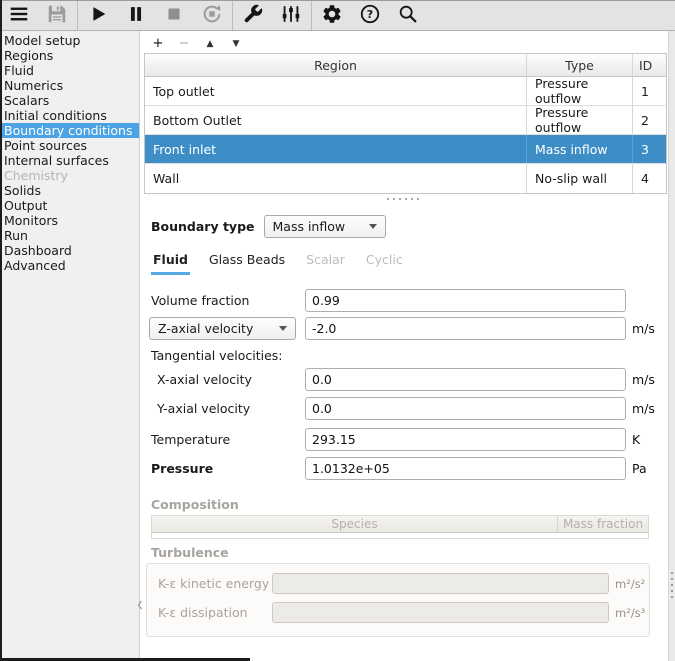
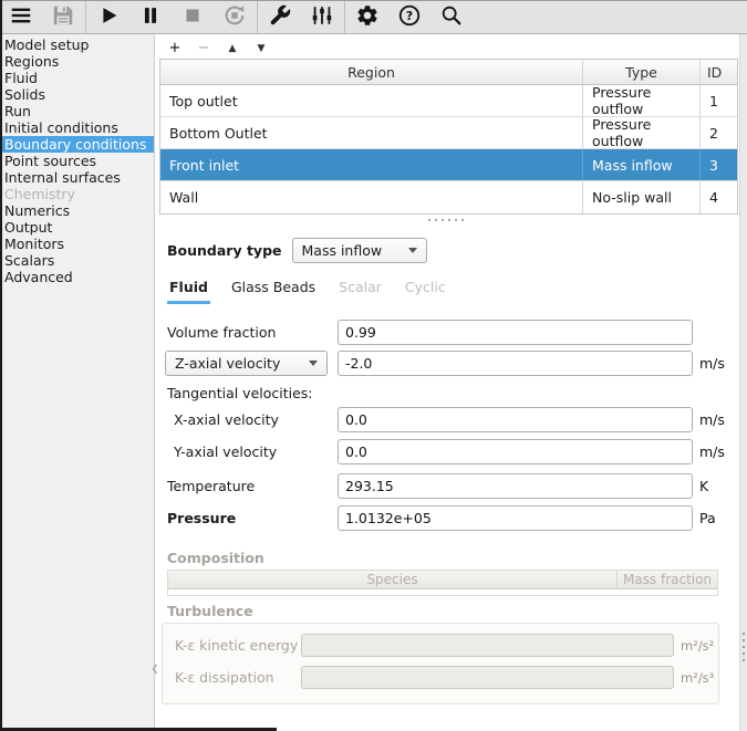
  ?
  Model setup
  Regions
  Fluid
- Numerics
+ Solids
- Scalars
+ Run
  Initial conditions
  Boundary conditions
  Point sources
  Internal surfaces
  Chemistry
- Solids
+ Numerics
  Output
  Monitors
- Run
+ Scalars
- Dashboard
  Advanced
  +
  −
  ▲
  ▼
  Region
  Type
  ID
  Top outlet
  Pressure outflow
  1
  Bottom Outlet
  Pressure outflow
  2
  Front inlet
  Mass inflow
  3
  Wall
  No-slip wall
  4
  Boundary type
  Mass inflow
  Fluid
  Glass Beads
  Scalar
  Cyclic
  Volume fraction
  0.99
  Z-axial velocity
  -2.0
  m/s
  Tangential velocities:
  X-axial velocity
  0.0
  m/s
  Y-axial velocity
  0.0
  m/s
  Temperature
  293.15
  K
  Pressure
  1.0132e+05
  Pa
  Composition
  Species
  Mass fraction
  Turbulence
  K-ε kinetic energy
  m²/s²
  K-ε dissipation
  m²/s³
